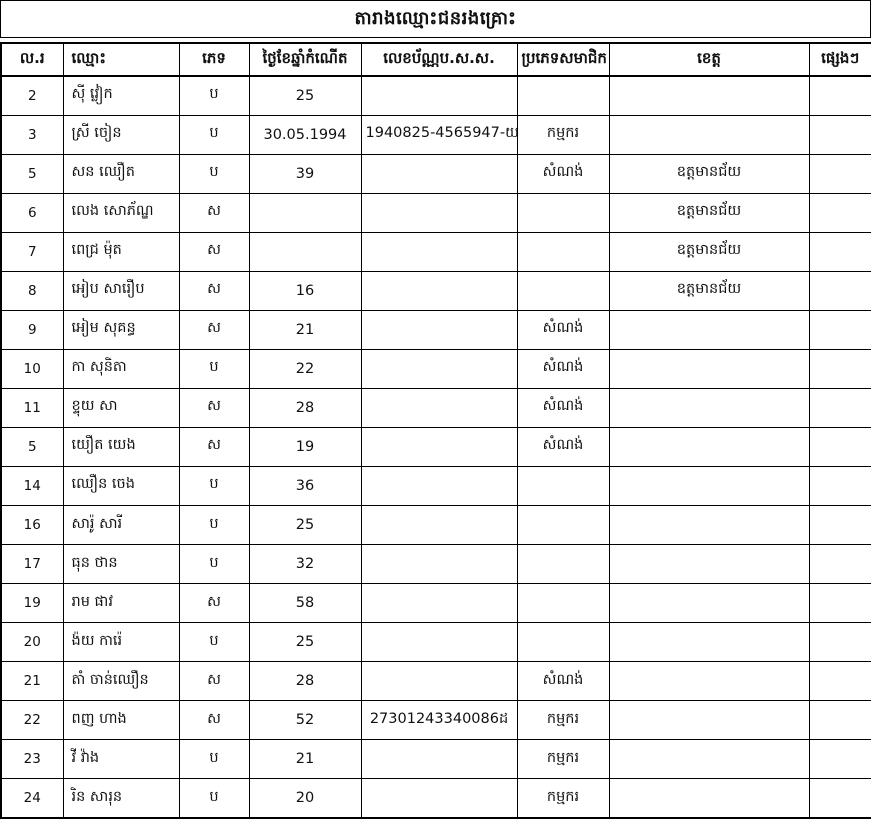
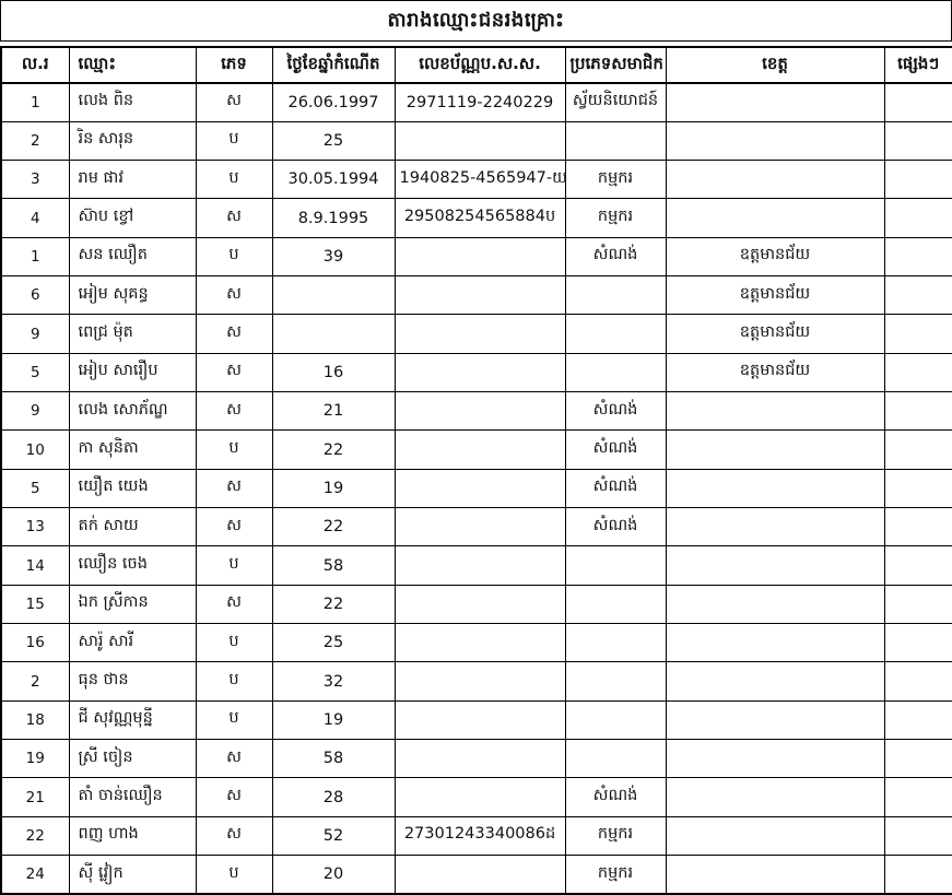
  តារាងឈ្មោះជនរងគ្រោះ
  ល.រ	ឈ្មោះ	ភេទ	ថ្ងៃខែឆ្នាំកំណើត	លេខប័ណ្ណប.ស.ស.	ប្រភេទសមាជិក	ខេត្ត	ផ្សេងៗ
+ 1	លេង ពិន	ស	26.06.1997	2971119-2240229	ស្វ័យនិយោជន៍
- 2	ស៊ី វ្លៀក	ប	25
+ 2	រិន សារុន	ប	25
- 3	ស្រី ចៀន	ប	30.05.1994	1940825-4565947-យ	កម្មករ
+ 3	រាម ផាវ	ប	30.05.1994	1940825-4565947-យ	កម្មករ
+ 4	ស៊ាប ខ្វៅ	ស	8.9.1995	29508254565884ប	កម្មករ
- 5	សន ឈឿត	ប	39		សំណង់	ឧត្តមានជ័យ
+ 1	សន ឈឿត	ប	39		សំណង់	ឧត្តមានជ័យ
- 6	លេង សោភ័ណ្ឌ	ស				ឧត្តមានជ័យ
+ 6	អៀម សុគន្ធ	ស				ឧត្តមានជ័យ
- 7	ពេជ្រ ម៉ុត	ស				ឧត្តមានជ័យ
+ 9	ពេជ្រ ម៉ុត	ស				ឧត្តមានជ័យ
- 8	អៀប សារឿប	ស	16			ឧត្តមានជ័យ
+ 5	អៀប សារឿប	ស	16			ឧត្តមានជ័យ
- 9	អៀម សុគន្ធ	ស	21		សំណង់
+ 9	លេង សោភ័ណ្ឌ	ស	21		សំណង់
  10	កា សុនិតា	ប	22		សំណង់
- 11	ខ្ទុយ សា	ស	28		សំណង់
  5	យឿត យេង	ស	19		សំណង់
+ 13	តក់ សាយ	ស	22		សំណង់
- 14	ឈឿន ចេង	ប	36
+ 14	ឈឿន ចេង	ប	58
+ 15	ឯក ស្រីកាន	ស	22
  16	សារ៉ូ សារី	ប	25
- 17	ធុន ថាន	ប	32
+ 2	ធុន ថាន	ប	32
+ 18	ជី សុវណ្ណមុន្នី	ប	19
- 19	រាម ផាវ	ស	58
+ 19	ស្រី ចៀន	ស	58
- 20	ង៉យ ការ៉េ	ប	25
  21	តាំ ចាន់ឈឿន	ស	28		សំណង់
  22	ពញ ហាង	ស	52	27301243340086ដ	កម្មករ
- 23	វី វ៉ាង	ប	21		កម្មករ
- 24	រិន សារុន	ប	20		កម្មករ
+ 24	ស៊ី វ្លៀក	ប	20		កម្មករ
